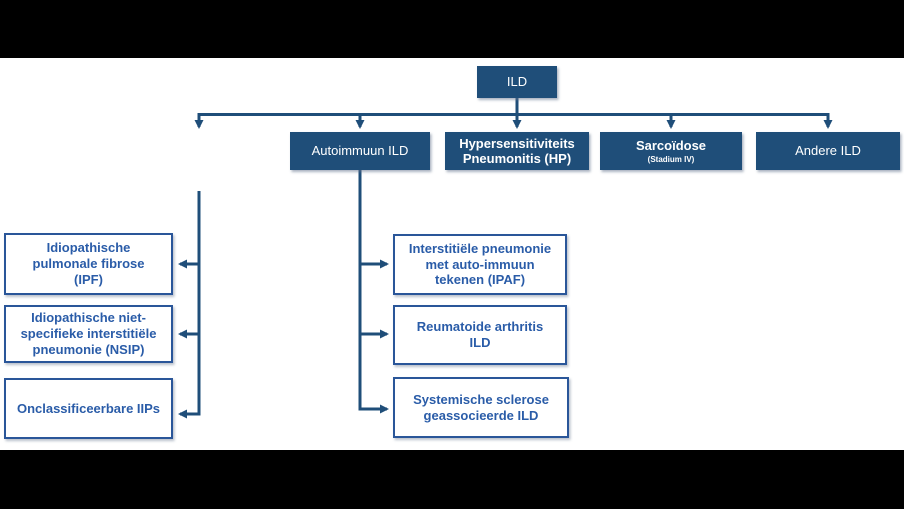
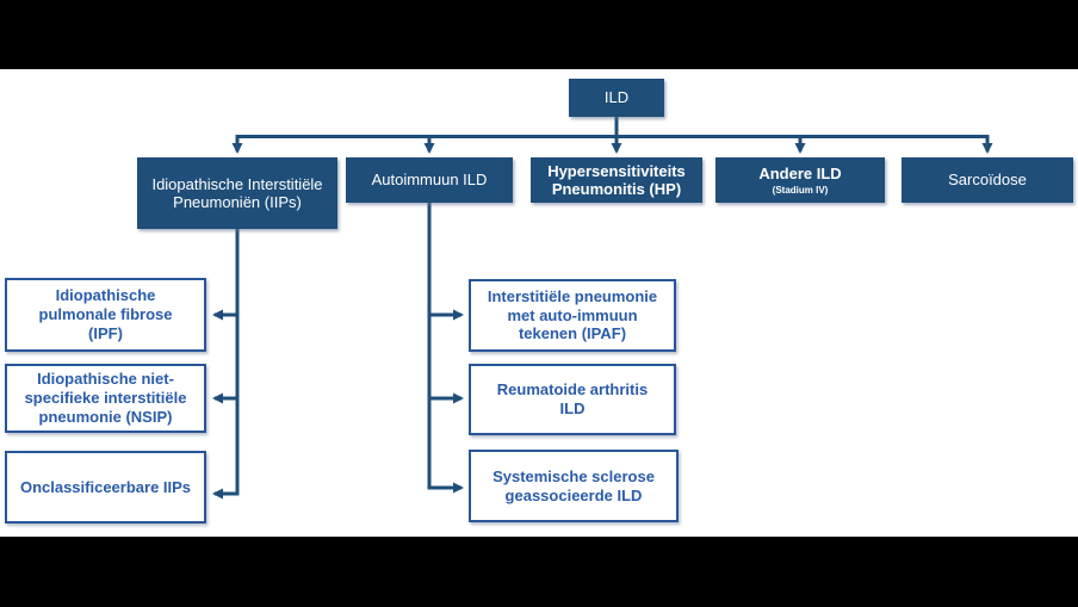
  ILD
+ Idiopathische Interstitiële
+ Pneumoniën (IIPs)
  Autoimmuun ILD
  Hypersensitiviteits
  Pneumonitis (HP)
- Sarcoïdose
+ Andere ILD
  (Stadium IV)
- Andere ILD
+ Sarcoïdose
  Idiopathische
  pulmonale fibrose
  (IPF)
  Idiopathische niet-
  specifieke interstitiële
  pneumonie (NSIP)
  Onclassificeerbare IIPs
  Interstitiële pneumonie
  met auto-immuun
  tekenen (IPAF)
  Reumatoide arthritis
  ILD
  Systemische sclerose
  geassocieerde ILD
